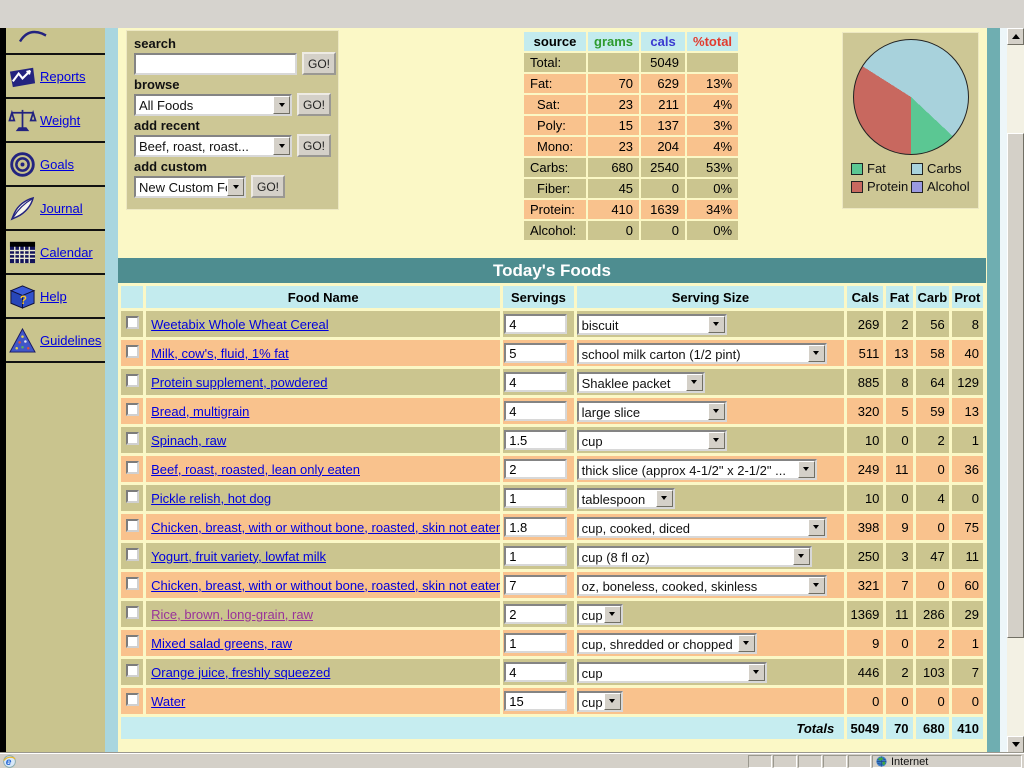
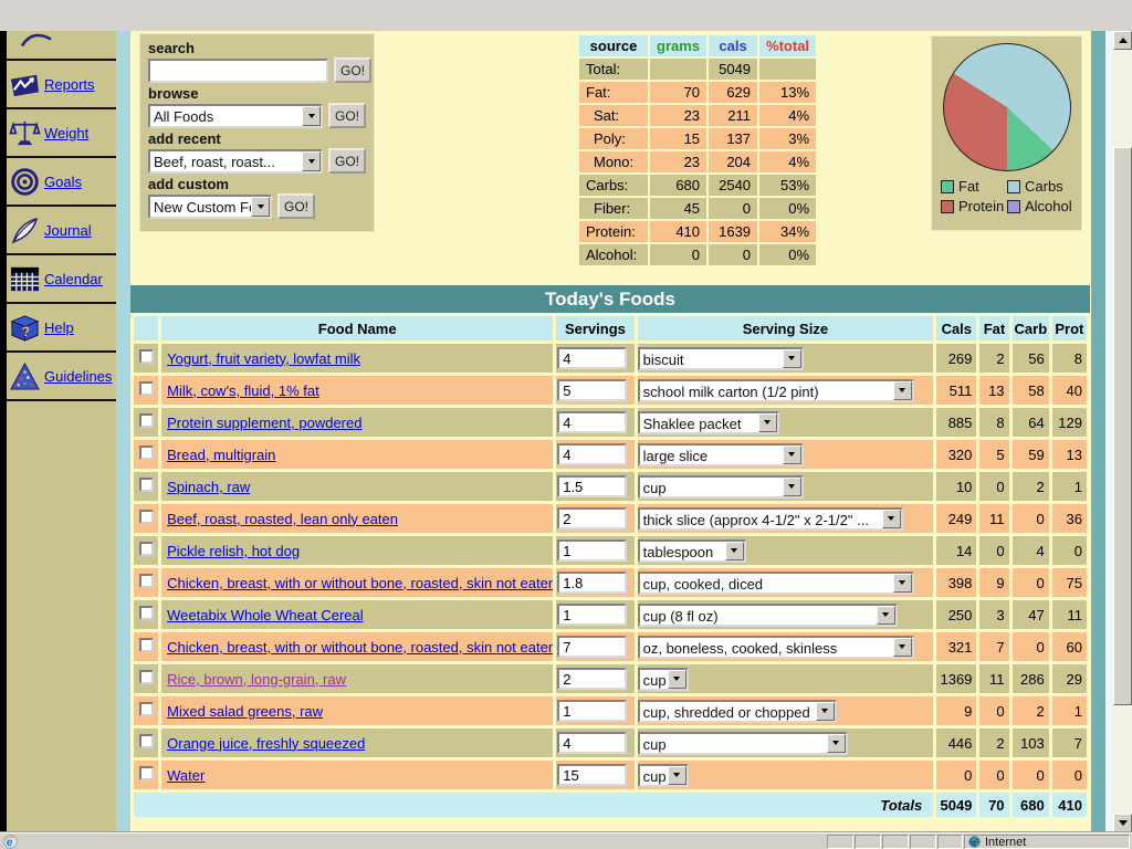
  Reports
  Weight
  Goals
  Journal
  Calendar
  ?
  Help
  Guidelines
  search
  GO!
  browse
  All Foods
  GO!
  add recent
  Beef, roast, roast...
  GO!
  add custom
  New Custom F
  GO!
  source	grams	cals	%total
  Total:		5049
  Fat:	70	629	13%
  Sat:	23	211	4%
  Poly:	15	137	3%
  Mono:	23	204	4%
  Carbs:	680	2540	53%
  Fiber:	45	0	0%
  Protein:	410	1639	34%
  Alcohol:	0	0	0%
  Fat
  Carbs
  Protein
  Alcohol
  Today's Foods
  	Food Name	Servings	Serving Size	Cals	Fat	Carb	Prot
- 	Weetabix Whole Wheat Cereal	4	biscuit	269	2	56	8
+ 	Yogurt, fruit variety, lowfat milk	4	biscuit	269	2	56	8
  	Milk, cow's, fluid, 1% fat	5	school milk carton (1/2 pint)	511	13	58	40
  	Protein supplement, powdered	4	Shaklee packet	885	8	64	129
  	Bread, multigrain	4	large slice	320	5	59	13
  	Spinach, raw	1.5	cup	10	0	2	1
  	Beef, roast, roasted, lean only eaten	2	thick slice (approx 4-1/2" x 2-1/2" ...	249	11	0	36
- 	Pickle relish, hot dog	1	tablespoon	10	0	4	0
+ 	Pickle relish, hot dog	1	tablespoon	14	0	4	0
  	Chicken, breast, with or without bone, roasted, skin not eaten	1.8	cup, cooked, diced	398	9	0	75
- 	Yogurt, fruit variety, lowfat milk	1	cup (8 fl oz)	250	3	47	11
+ 	Weetabix Whole Wheat Cereal	1	cup (8 fl oz)	250	3	47	11
  	Chicken, breast, with or without bone, roasted, skin not eaten	7	oz, boneless, cooked, skinless	321	7	0	60
  	Rice, brown, long-grain, raw	2	cup	1369	11	286	29
  	Mixed salad greens, raw	1	cup, shredded or chopped	9	0	2	1
  	Orange juice, freshly squeezed	4	cup	446	2	103	7
  	Water	15	cup	0	0	0	0
  Totals	5049	70	680	410
  e
  Internet
